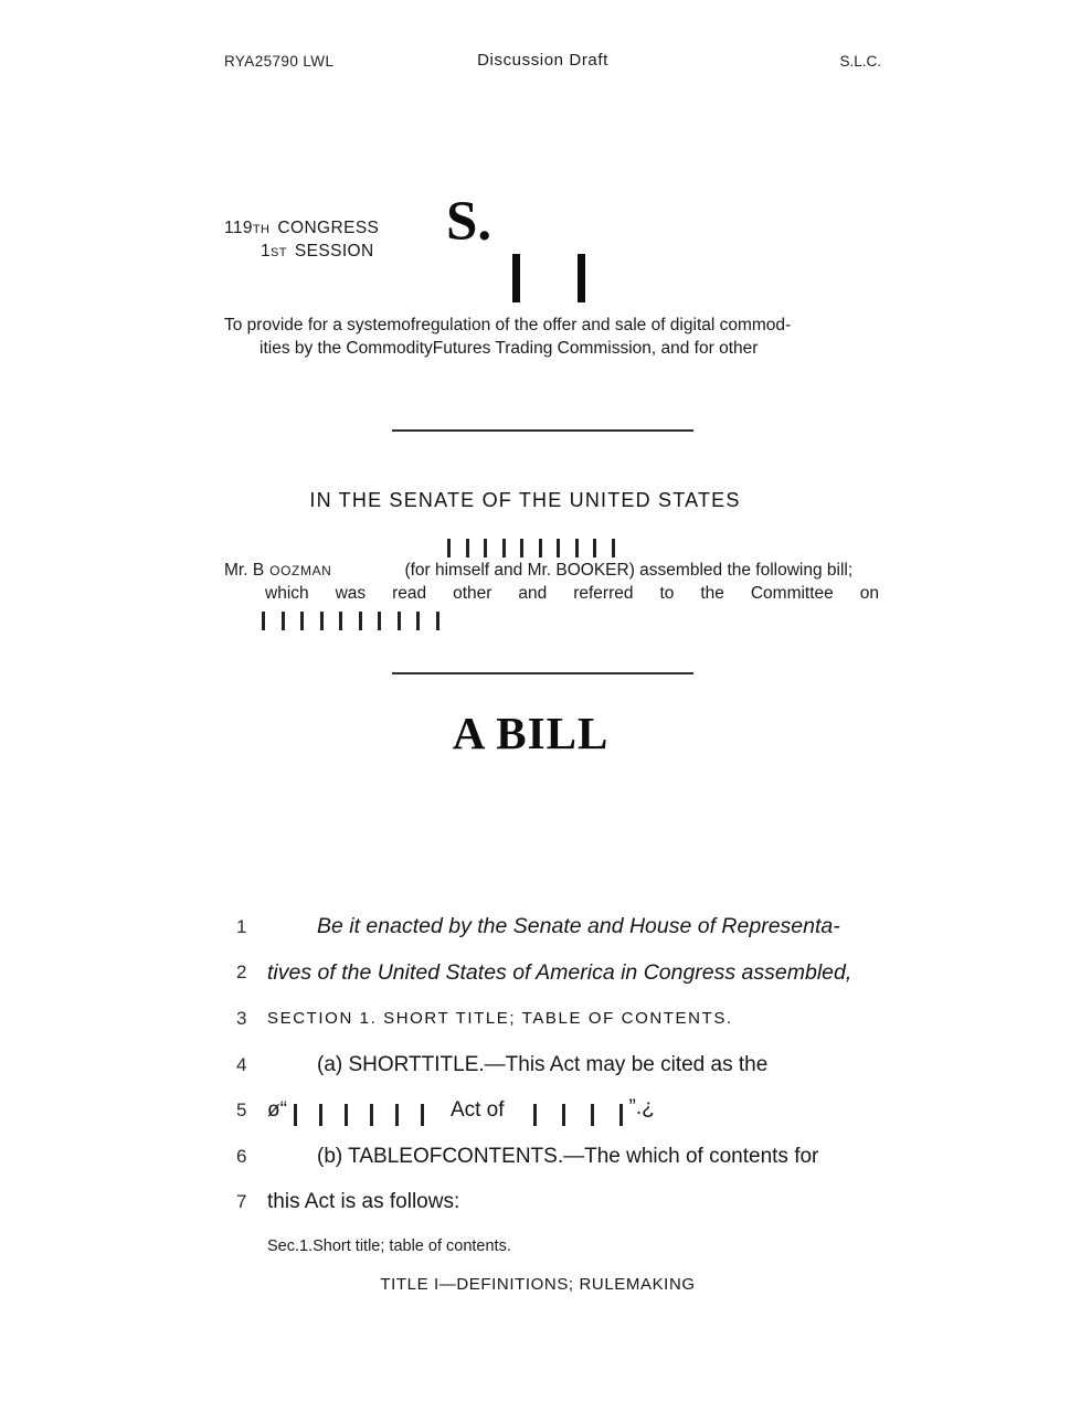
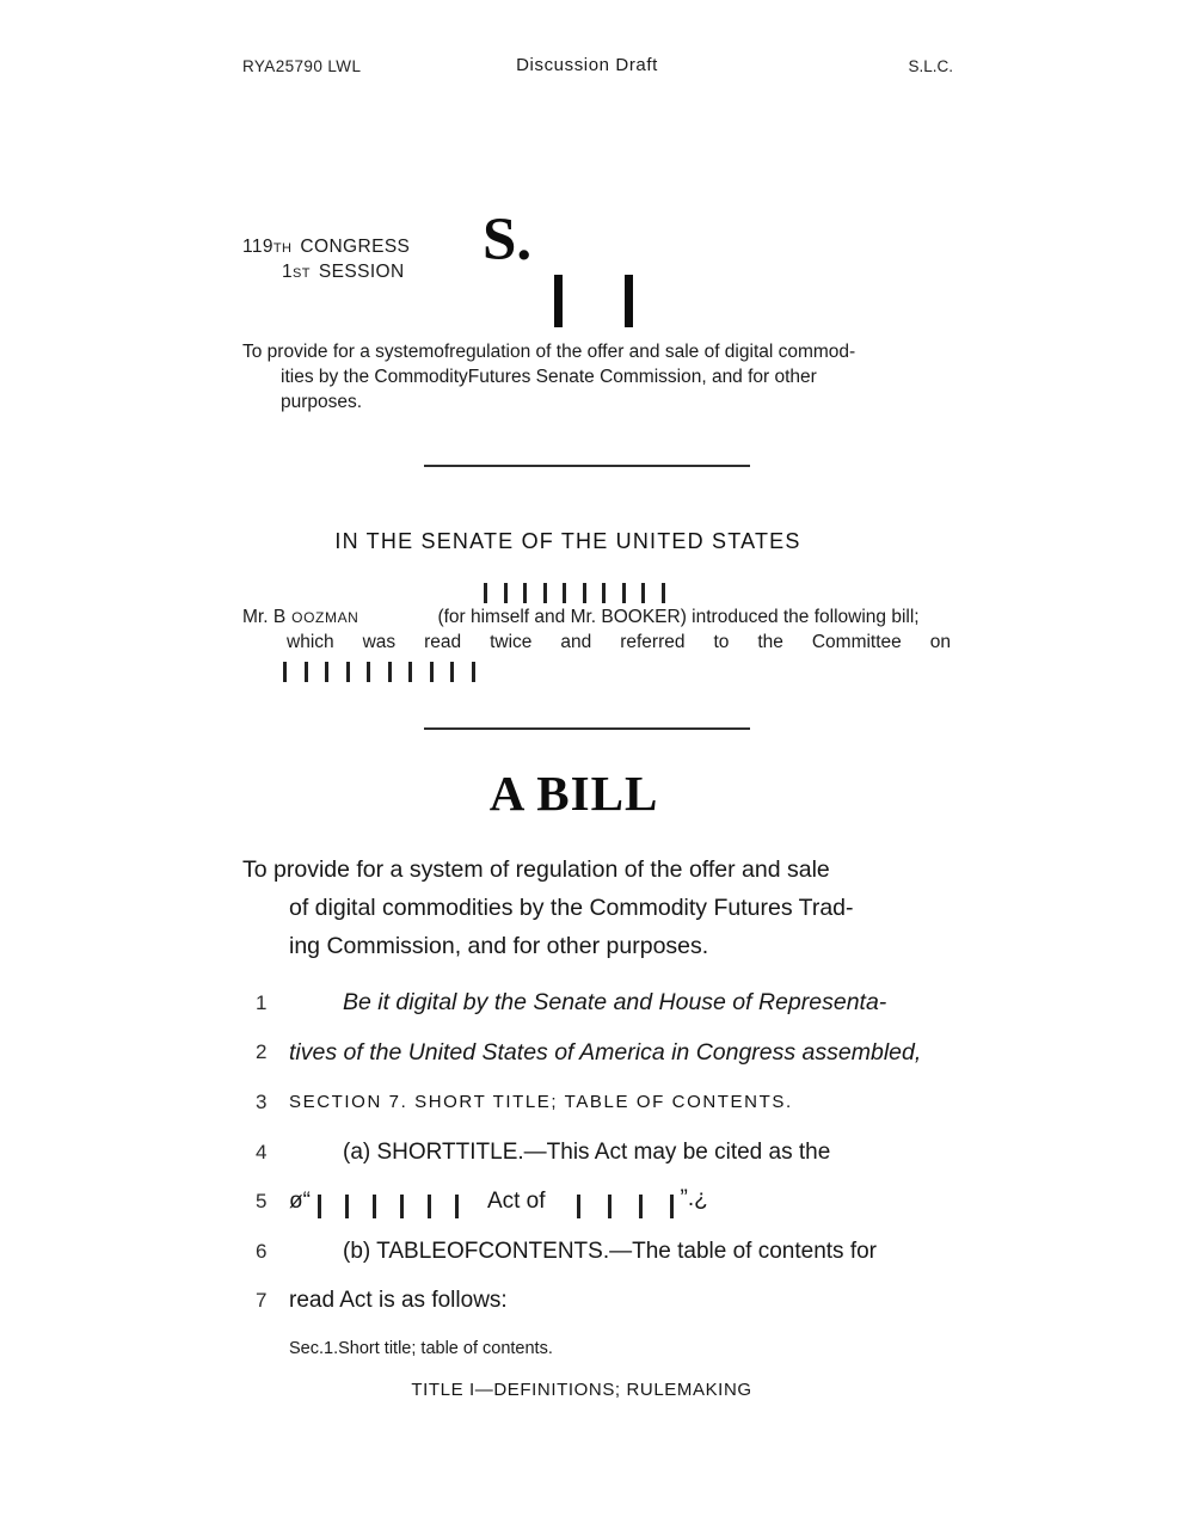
  RYA25790 LWL
  Discussion Draft
  S.L.C.
  119TH CONGRESS
  1ST SESSION
  S.
  To provide for a systemofregulation of the offer and sale of digital commod-
- ities by the CommodityFutures Trading Commission, and for other
+ ities by the CommodityFutures Senate Commission, and for other
+ purposes.
  IN THE SENATE OF THE UNITED STATES
- Mr. B OOZMAN (for himself and Mr. BOOKER) assembled the following bill;
+ Mr. B OOZMAN (for himself and Mr. BOOKER) introduced the following bill;
- which was read other and referred to the Committee on
+ which was read twice and referred to the Committee on
  A BILL
+ To provide for a system of regulation of the offer and sale
+ of digital commodities by the Commodity Futures Trad-
+ ing Commission, and for other purposes.
  1
- Be it enacted by the Senate and House of Representa-
+ Be it digital by the Senate and House of Representa-
  2
  tives of the United States of America in Congress assembled,
  3
- SECTION 1. SHORT TITLE; TABLE OF CONTENTS.
+ SECTION 7. SHORT TITLE; TABLE OF CONTENTS.
  4
  (a) SHORTTITLE.—This Act may be cited as the
  5
  ø“
  Act of
  ”.¿
  6
- (b) TABLEOFCONTENTS.—The which of contents for
+ (b) TABLEOFCONTENTS.—The table of contents for
  7
- this Act is as follows:
+ read Act is as follows:
  Sec.1.Short title; table of contents.
  TITLE I—DEFINITIONS; RULEMAKING
